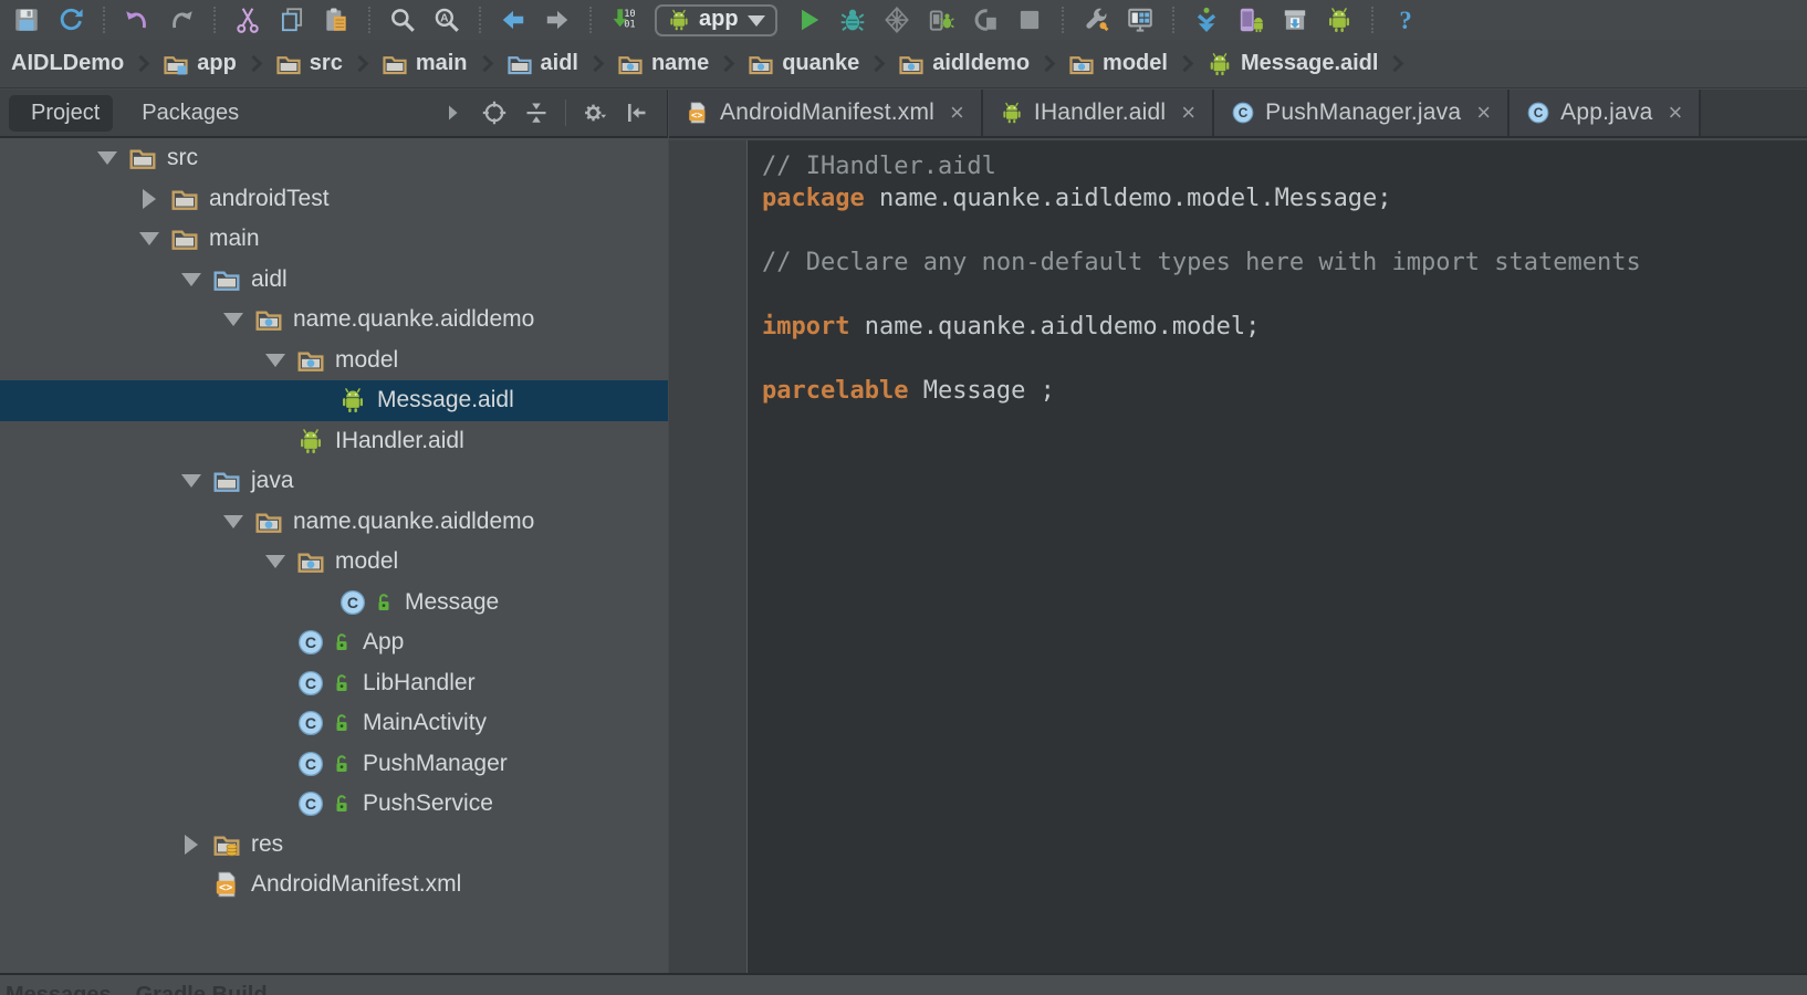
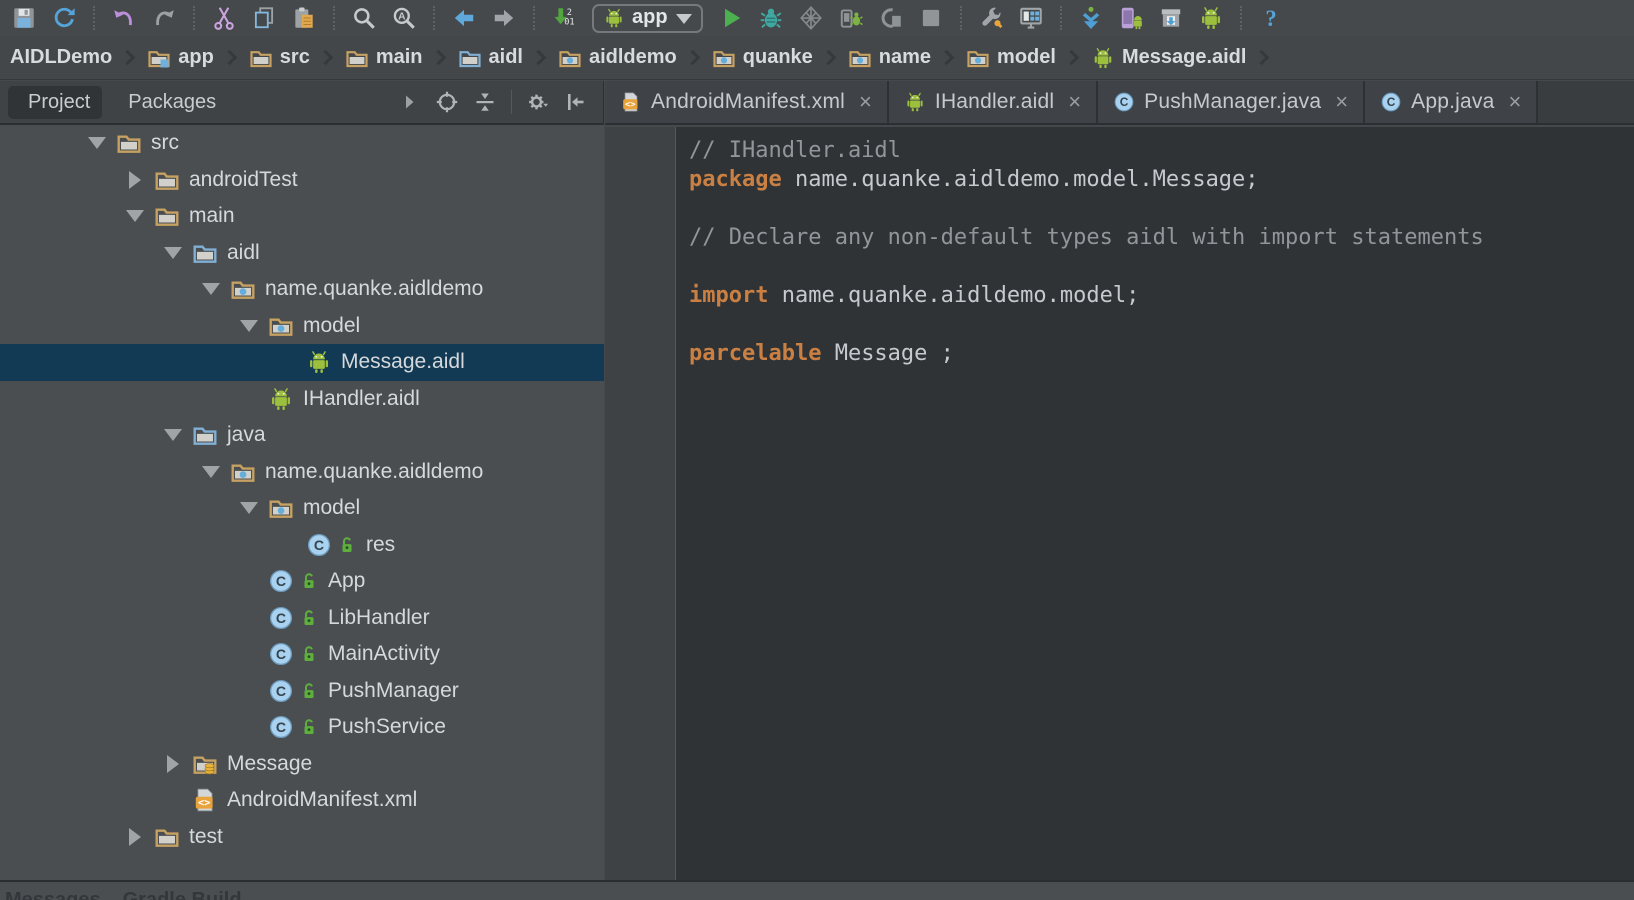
  A
- 10
+ 2
  01
  app
  ?
  AIDLDemo
  app
  src
  main
  aidl
- name
+ aidldemo
  quanke
- aidldemo
+ name
  model
  Message.aidl
  Project
  Packages
  <>
  AndroidManifest.xml
  ×
  IHandler.aidl
  ×
  C
  PushManager.java
  ×
  C
  App.java
  ×
  src
  androidTest
  main
  aidl
  name.quanke.aidldemo
  model
  Message.aidl
  IHandler.aidl
  java
  name.quanke.aidldemo
  model
  C
- Message
+ res
  C
  App
  C
  LibHandler
  C
  MainActivity
  C
  PushManager
  C
  PushService
- res
+ Message
  <>
  AndroidManifest.xml
+ test
  // IHandler.aidl
  package name.quanke.aidldemo.model.Message;
- // Declare any non-default types here with import statements
+ // Declare any non-default types aidl with import statements
  import name.quanke.aidldemo.model;
  parcelable Message ;
